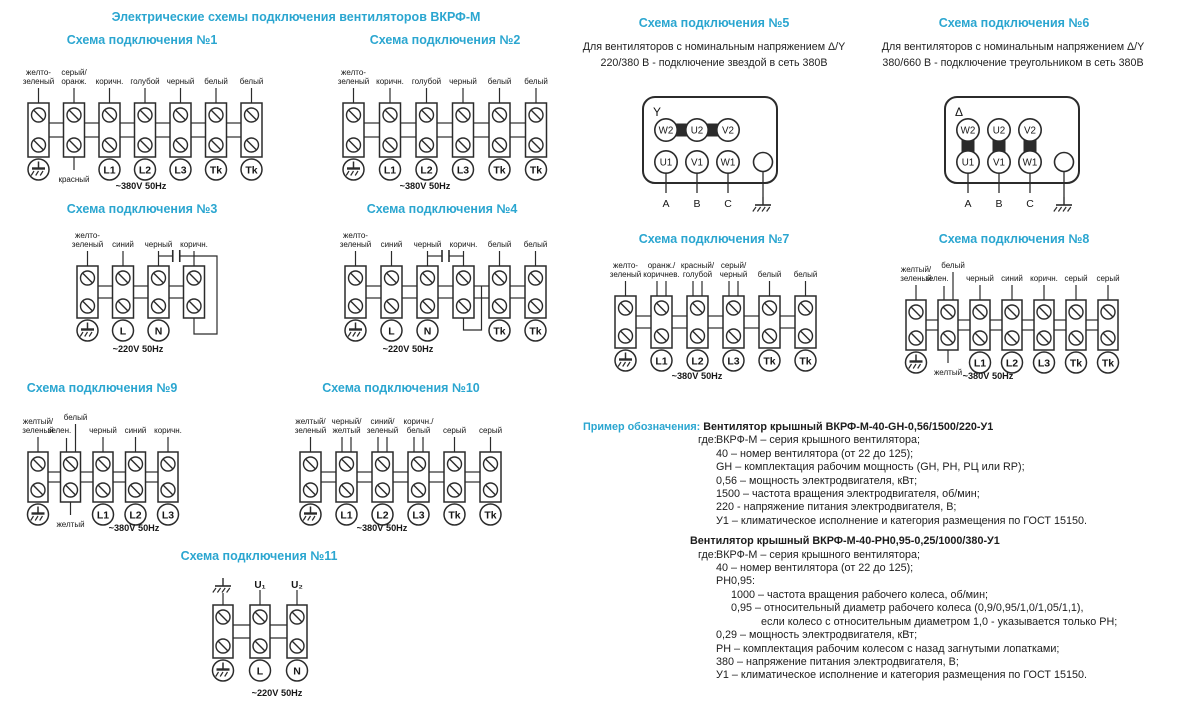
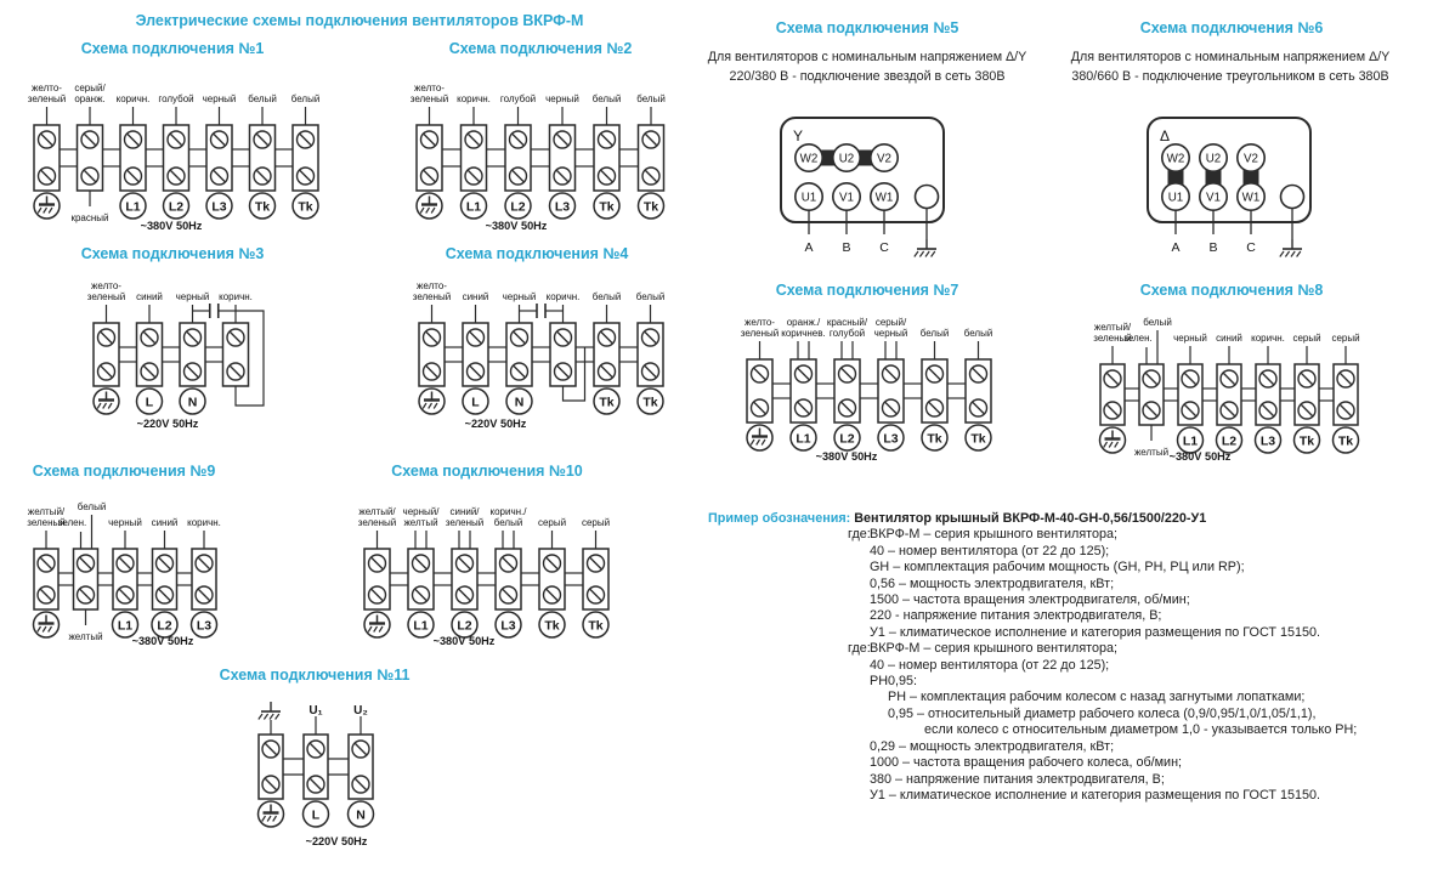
  желто-
  зеленый
  серый/
  оранж.
  красный
  коричн.
  L1
  голубой
  L2
  черный
  L3
  белый
  Tk
  белый
  Tk
  ~380V 50Hz
  желто-
  зеленый
  коричн.
  L1
  голубой
  L2
  черный
  L3
  белый
  Tk
  белый
  Tk
  ~380V 50Hz
  желто-
  зеленый
  синий
  L
  черный
  N
  коричн.
  ~220V 50Hz
  желто-
  зеленый
  синий
  L
  черный
  N
  коричн.
  белый
  Tk
  белый
  Tk
  ~220V 50Hz
  желто-
  зеленый
  оранж./
  коричнев.
  L1
  красный/
  голубой
  L2
  серый/
  черный
  L3
  белый
  Tk
  белый
  Tk
  ~380V 50Hz
  желтый/
  зеленый
  зелен.
  белый
  желтый
  черный
  L1
  синий
  L2
  коричн.
  L3
  серый
  Tk
  серый
  Tk
  ~380V 50Hz
  желтый/
  зеленый
  зелен.
  белый
  желтый
  черный
  L1
  синий
  L2
  коричн.
  L3
  ~380V 50Hz
  желтый/
  зеленый
  черный/
  желтый
  L1
  синий/
  зеленый
  L2
  коричн./
  белый
  L3
  серый
  Tk
  серый
  Tk
  ~380V 50Hz
  U₁
  L
  U₂
  N
  ~220V 50Hz
  Y
  W2
  U1
  A
  U2
  V1
  B
  V2
  W1
  C
  Δ
  W2
  U1
  A
  U2
  V1
  B
  V2
  W1
  C
  Электрические схемы подключения вентиляторов ВКРФ-М
  Пример обозначения: Вентилятор крышный ВКРФ-М-40-GH-0,56/1500/220-У1
  где:
  ВКРФ-М – серия крышного вентилятора;
  40 – номер вентилятора (от 22 до 125);
  GH – комплектация рабочим мощность (GH, РН, РЦ или RP);
  0,56 – мощность электродвигателя, кВт;
  1500 – частота вращения электродвигателя, об/мин;
  220 - напряжение питания электродвигателя, В;
  У1 – климатическое исполнение и категория размещения по ГОСТ 15150.
- Вентилятор крышный ВКРФ-М-40-РН0,95-0,25/1000/380-У1
  где:
  ВКРФ-М – серия крышного вентилятора;
  40 – номер вентилятора (от 22 до 125);
  РН0,95:
- 1000 – частота вращения рабочего колеса, об/мин;
+ РН – комплектация рабочим колесом с назад загнутыми лопатками;
  0,95 – относительный диаметр рабочего колеса (0,9/0,95/1,0/1,05/1,1),
  если колесо с относительным диаметром 1,0 - указывается только РН;
  0,29 – мощность электродвигателя, кВт;
- РН – комплектация рабочим колесом с назад загнутыми лопатками;
+ 1000 – частота вращения рабочего колеса, об/мин;
  380 – напряжение питания электродвигателя, В;
  У1 – климатическое исполнение и категория размещения по ГОСТ 15150.
  Схема подключения №1
  Схема подключения №2
  Схема подключения №3
  Схема подключения №4
  Схема подключения №7
  Схема подключения №8
  Схема подключения №9
  Схема подключения №10
  Схема подключения №11
  Схема подключения №5
  Для вентиляторов с номинальным напряжением Δ/Y 220/380 В - подключение звездой в сеть 380В
  Схема подключения №6
  Для вентиляторов с номинальным напряжением Δ/Y 380/660 В - подключение треугольником в сеть 380В
